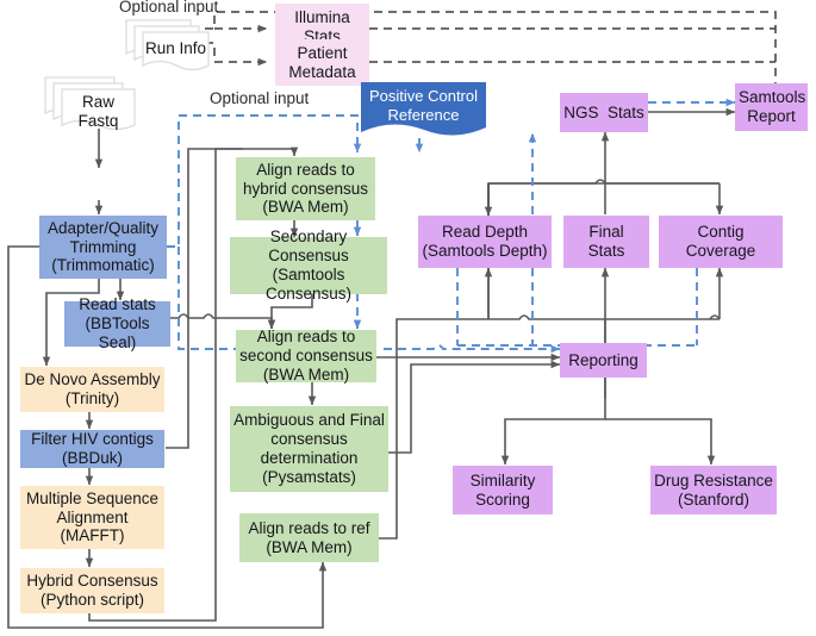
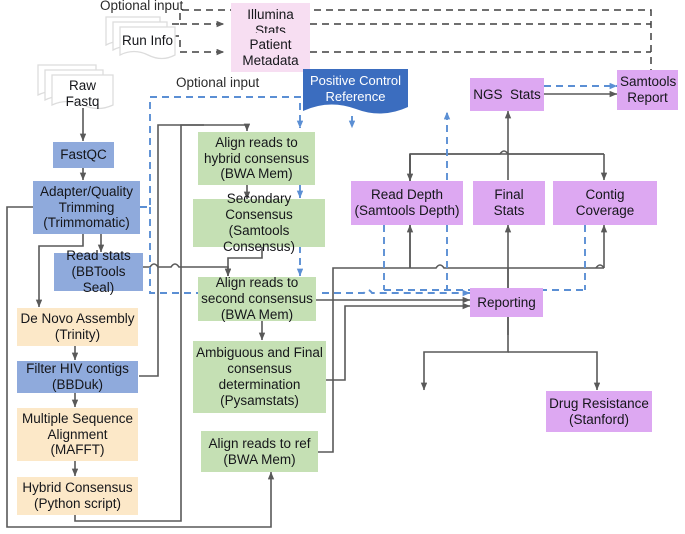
  Optional input
  Optional input
  Run Info
  Raw
  Fastq
  Positive Control
  Reference
  Illumina
  Stats
  Patient
  Metadata
+ FastQC
  Adapter/Quality
  Trimming
  (Trimmomatic)
  Read stats
  (BBTools Seal)
  De Novo Assembly
  (Trinity)
  Filter HIV contigs
  (BBDuk)
  Multiple Sequence
  Alignment
  (MAFFT)
  Hybrid Consensus
  (Python script)
  Align reads to
  hybrid consensus
  (BWA Mem)
  Secondary Consensus
  (Samtools Consensus)
  Align reads to
  second consensus
  (BWA Mem)
  Ambiguous and Final
  consensus
  determination
  (Pysamstats)
  Align reads to ref
  (BWA Mem)
  NGS Stats
  Samtools
  Report
  Read Depth
  (Samtools Depth)
  Final
  Stats
  Contig Coverage
  Reporting
- Similarity
- Scoring
  Drug Resistance
  (Stanford)
